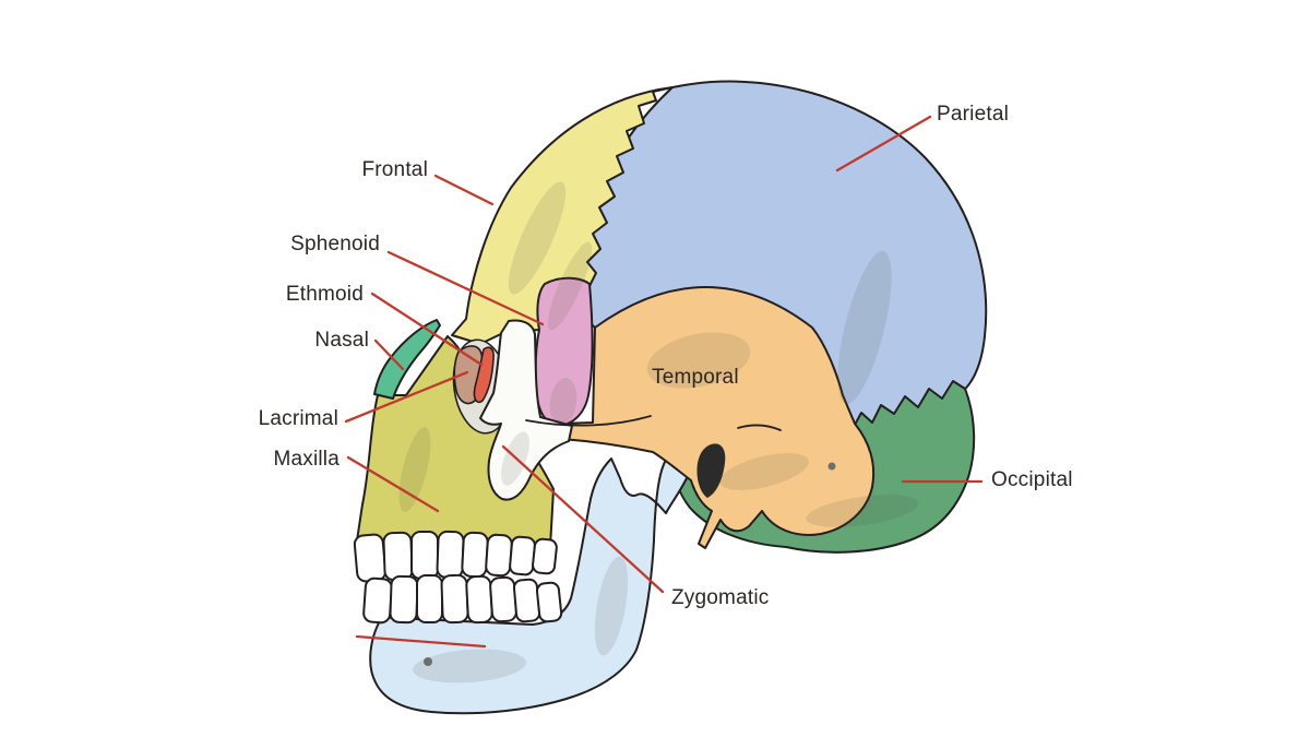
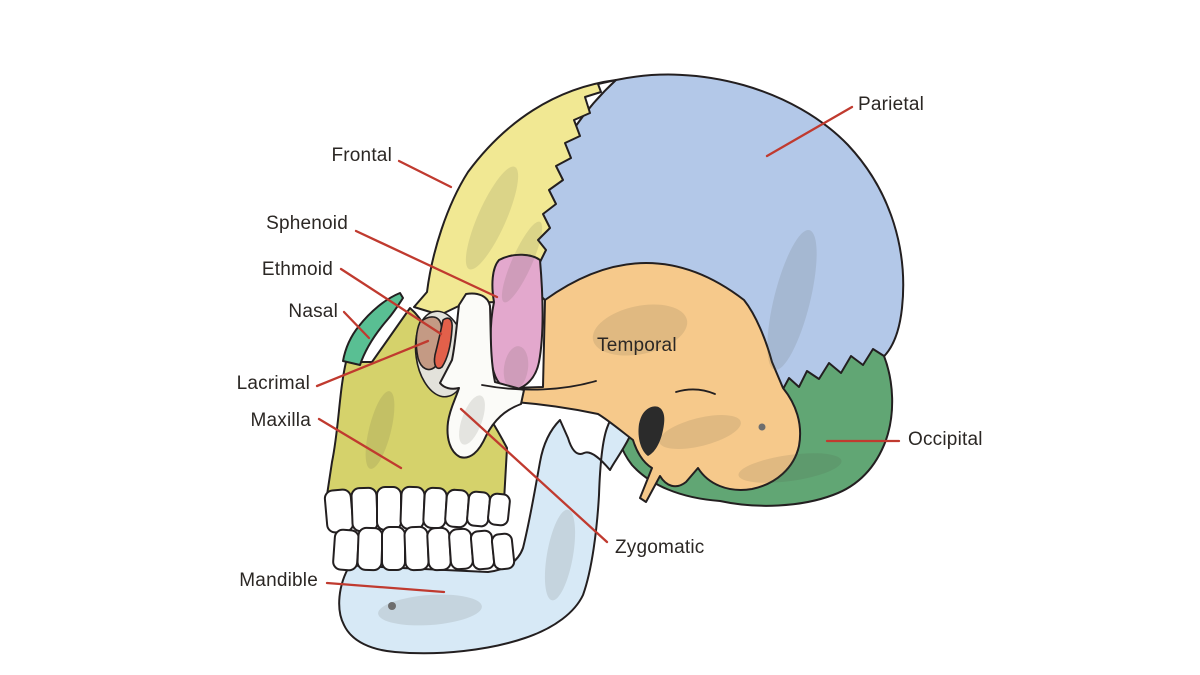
  Frontal
  Sphenoid
  Ethmoid
  Nasal
  Lacrimal
  Maxilla
+ Mandible
  Temporal
  Zygomatic
  Parietal
  Occipital
